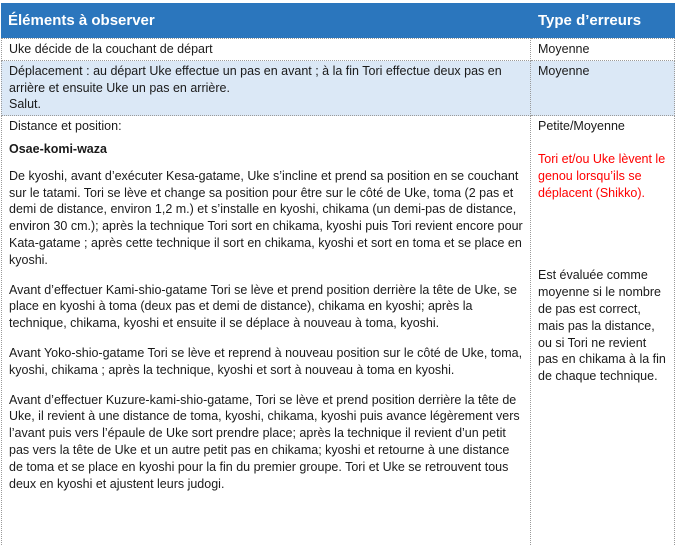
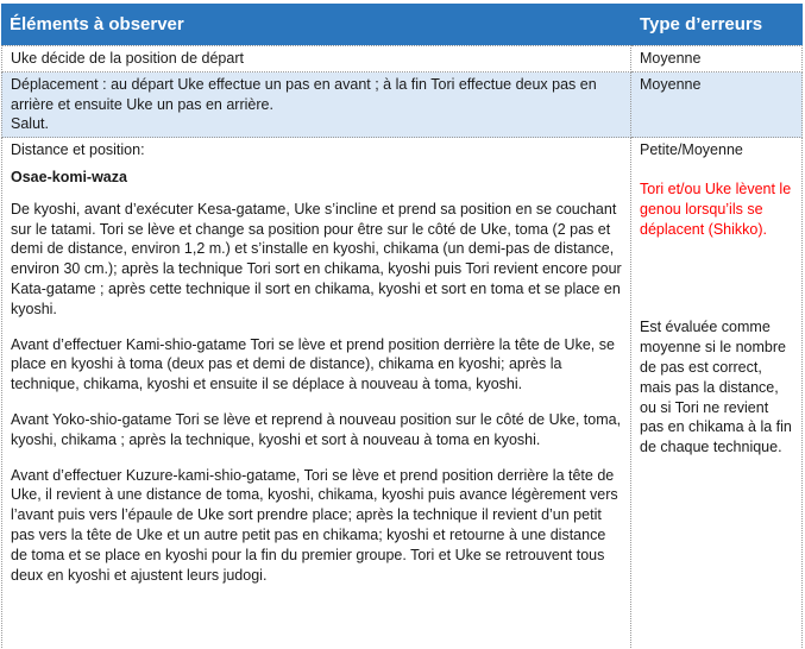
  Éléments à observer	Type d’erreurs
- Uke décide de la couchant de départ	Moyenne
+ Uke décide de la position de départ	Moyenne
  Déplacement : au départ Uke effectue un pas en avant ; à la fin Tori effectue deux pas en arrière et ensuite Uke un pas en arrière. Salut.	Moyenne
  Distance et position: Osae-komi-waza De kyoshi, avant d’exécuter Kesa-gatame, Uke s’incline et prend sa position en se couchant sur le tatami. Tori se lève et change sa position pour être sur le côté de Uke, toma (2 pas et demi de distance, environ 1,2 m.) et s’installe en kyoshi, chikama (un demi-pas de distance, environ 30 cm.); après la technique Tori sort en chikama, kyoshi puis Tori revient encore pour Kata-gatame ; après cette technique il sort en chikama, kyoshi et sort en toma et se place en kyoshi. Avant d’effectuer Kami-shio-gatame Tori se lève et prend position derrière la tête de Uke, se place en kyoshi à toma (deux pas et demi de distance), chikama en kyoshi; après la technique, chikama, kyoshi et ensuite il se déplace à nouveau à toma, kyoshi. Avant Yoko-shio-gatame Tori se lève et reprend à nouveau position sur le côté de Uke, toma, kyoshi, chikama ; après la technique, kyoshi et sort à nouveau à toma en kyoshi. Avant d’effectuer Kuzure-kami-shio-gatame, Tori se lève et prend position derrière la tête de Uke, il revient à une distance de toma, kyoshi, chikama, kyoshi puis avance légèrement vers l’avant puis vers l’épaule de Uke sort prendre place; après la technique il revient d’un petit pas vers la tête de Uke et un autre petit pas en chikama; kyoshi et retourne à une distance de toma et se place en kyoshi pour la fin du premier groupe. Tori et Uke se retrouvent tous deux en kyoshi et ajustent leurs judogi.	Petite/Moyenne Tori et/ou Uke lèvent le genou lorsqu’ils se déplacent (Shikko). Est évaluée comme moyenne si le nombre de pas est correct, mais pas la distance, ou si Tori ne revient pas en chikama à la fin de chaque technique.
